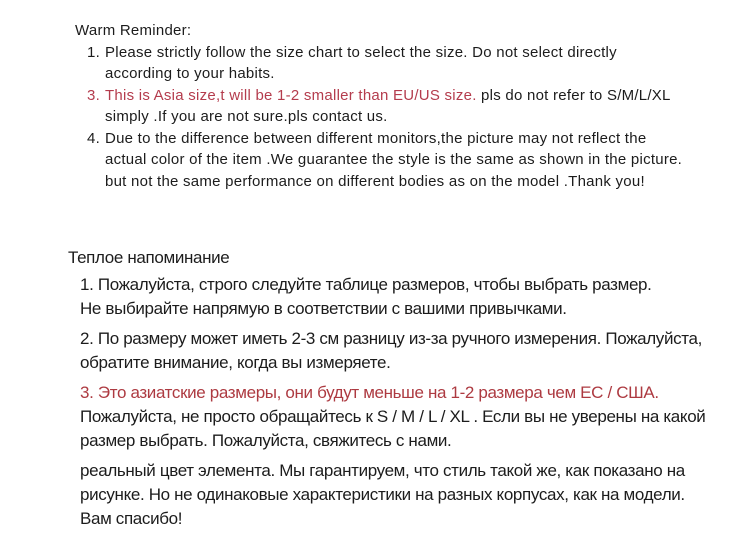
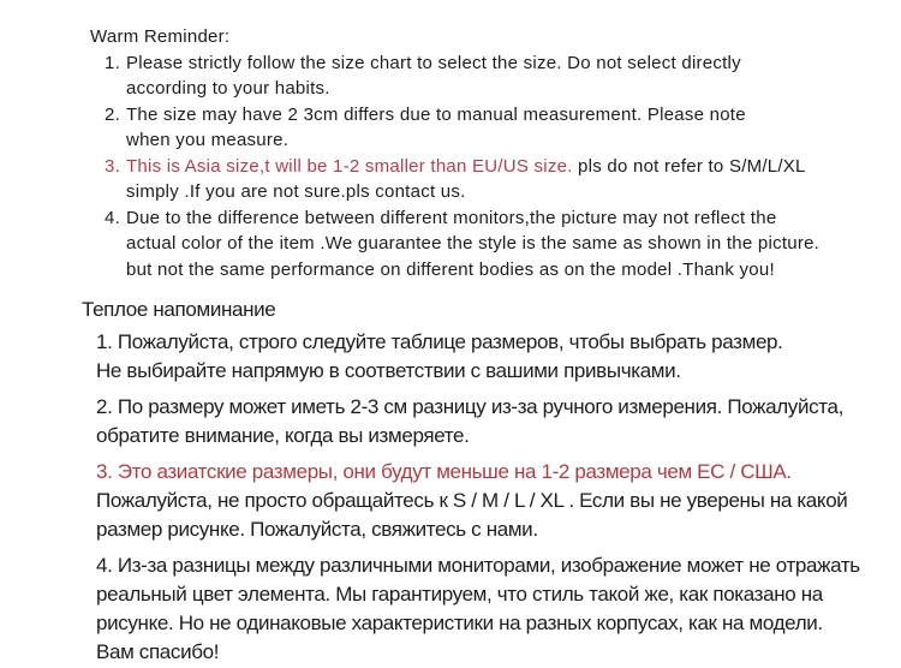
  Warm Reminder:
  1.
  Please strictly follow the size chart to select the size. Do not select directly
  according to your habits.
+ 2.
+ The size may have 2 3cm differs due to manual measurement. Please note
+ when you measure.
  3.
  This is Asia size,t will be 1-2 smaller than EU/US size. pls do not refer to S/M/L/XL
  simply .If you are not sure.pls contact us.
  4.
  Due to the difference between different monitors,the picture may not reflect the
  actual color of the item .We guarantee the style is the same as shown in the picture.
  but not the same performance on different bodies as on the model .Thank you!
  Теплое напоминание
  1. Пожалуйста, строго следуйте таблице размеров, чтобы выбрать размер.
  Не выбирайте напрямую в соответствии с вашими привычками.
  2. По размеру может иметь 2-3 см разницу из-за ручного измерения. Пожалуйста,
  обратите внимание, когда вы измеряете.
  3. Это азиатские размеры, они будут меньше на 1-2 размера чем ЕС / США.
  Пожалуйста, не просто обращайтесь к S / M / L / XL . Если вы не уверены на какой
- размер выбрать. Пожалуйста, свяжитесь с нами.
+ размер рисунке. Пожалуйста, свяжитесь с нами.
+ 4. Из-за разницы между различными мониторами, изображение может не отражать
  реальный цвет элемента. Мы гарантируем, что стиль такой же, как показано на
  рисунке. Но не одинаковые характеристики на разных корпусах, как на модели.
  Вам спасибо!
